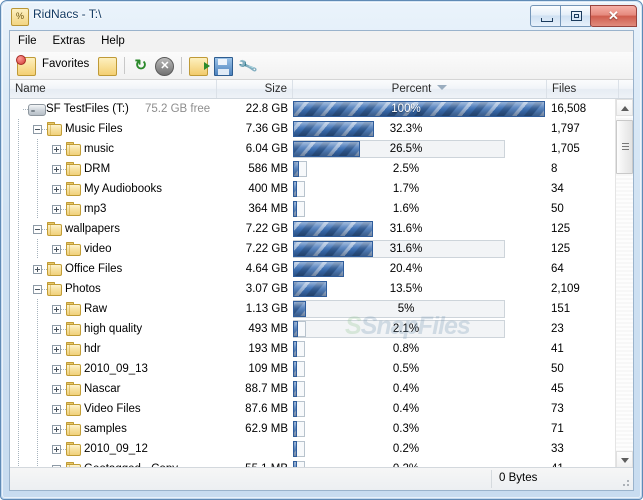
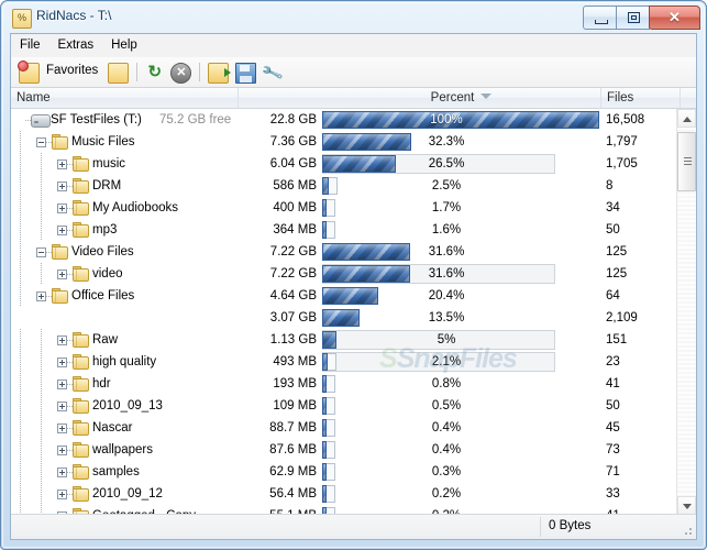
  %
  RidNacs - T:\
  ✕
  File Extras Help
  Name
- Size
  Percent
  Files
  SF TestFiles (T:)
  75.2 GB free
  22.8 GB
  100%
  16,508
  Music Files
  7.36 GB
  32.3%
  1,797
  music
  6.04 GB
  26.5%
  1,705
  DRM
  586 MB
  2.5%
  8
  My Audiobooks
  400 MB
  1.7%
  34
  mp3
  364 MB
  1.6%
  50
- wallpapers
+ Video Files
  7.22 GB
  31.6%
  125
  video
  7.22 GB
  31.6%
  125
  Office Files
  4.64 GB
  20.4%
  64
- Photos
  3.07 GB
  13.5%
  2,109
  Raw
  1.13 GB
  5%
  151
  high quality
  493 MB
  2.1%
  23
  hdr
  193 MB
  0.8%
  41
  2010_09_13
  109 MB
  0.5%
  50
  Nascar
  88.7 MB
  0.4%
  45
- Video Files
+ wallpapers
  87.6 MB
  0.4%
  73
  samples
  62.9 MB
  0.3%
  71
  2010_09_12
+ 56.4 MB
  0.2%
  33
  SSnapFiles
  0 Bytes
